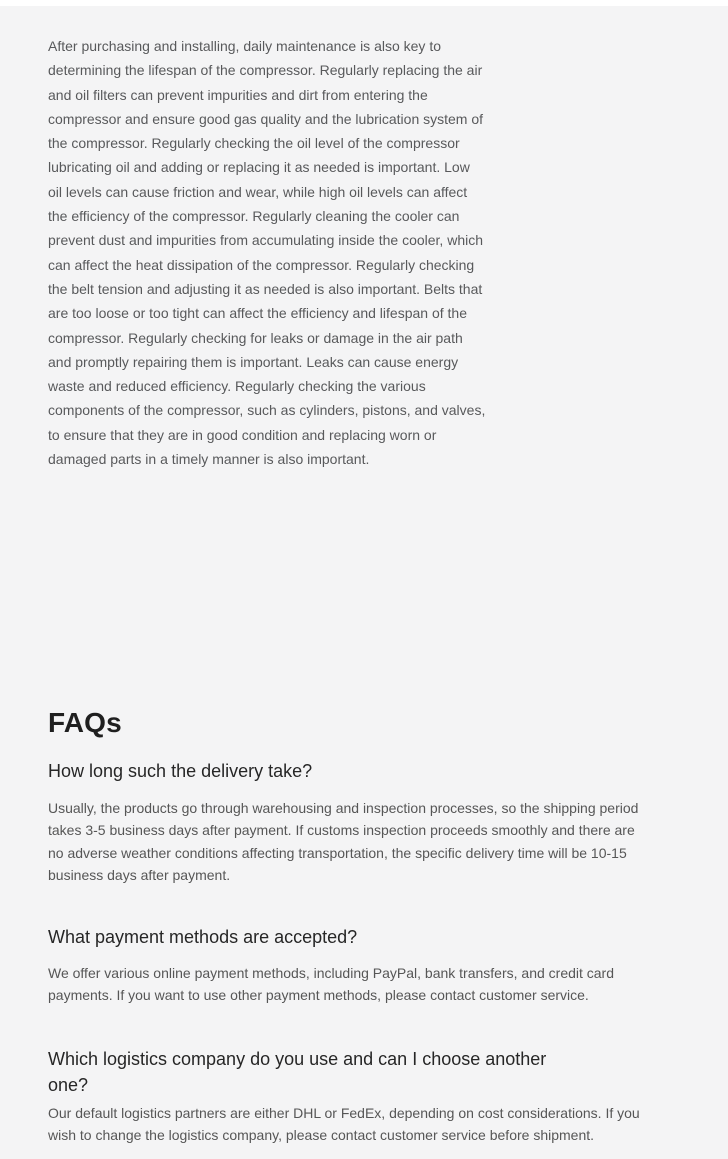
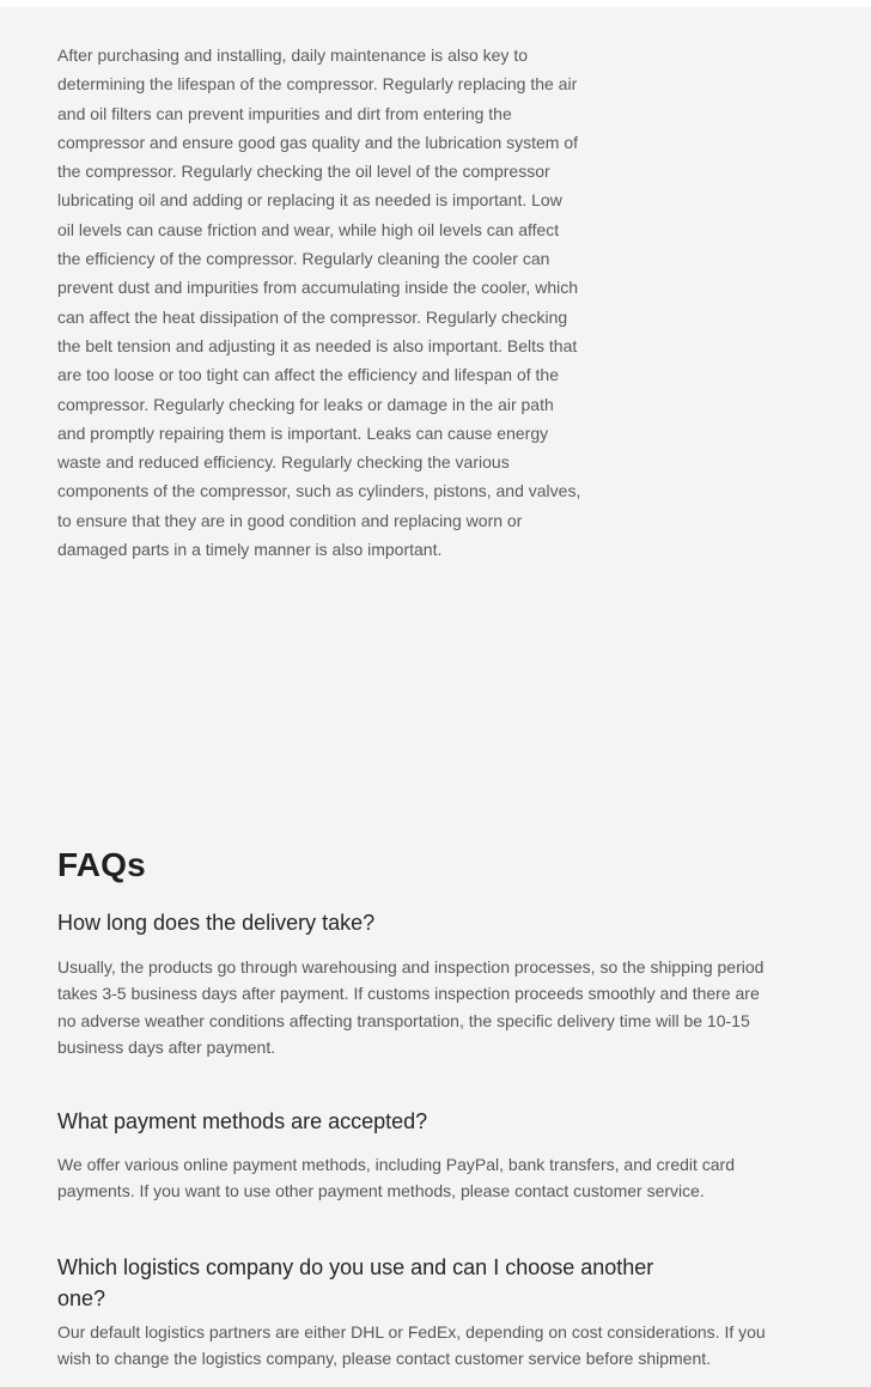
  After purchasing and installing, daily maintenance is also key to determining the lifespan of the compressor. Regularly replacing the air and oil filters can prevent impurities and dirt from entering the compressor and ensure good gas quality and the lubrication system of the compressor. Regularly checking the oil level of the compressor lubricating oil and adding or replacing it as needed is important. Low oil levels can cause friction and wear, while high oil levels can affect the efficiency of the compressor. Regularly cleaning the cooler can prevent dust and impurities from accumulating inside the cooler, which can affect the heat dissipation of the compressor. Regularly checking the belt tension and adjusting it as needed is also important. Belts that are too loose or too tight can affect the efficiency and lifespan of the compressor. Regularly checking for leaks or damage in the air path and promptly repairing them is important. Leaks can cause energy waste and reduced efficiency. Regularly checking the various components of the compressor, such as cylinders, pistons, and valves, to ensure that they are in good condition and replacing worn or damaged parts in a timely manner is also important.
  FAQs
- How long such the delivery take?
+ How long does the delivery take?
  Usually, the products go through warehousing and inspection processes, so the shipping period takes 3-5 business days after payment. If customs inspection proceeds smoothly and there are no adverse weather conditions affecting transportation, the specific delivery time will be 10-15 business days after payment.
  What payment methods are accepted?
  We offer various online payment methods, including PayPal, bank transfers, and credit card payments. If you want to use other payment methods, please contact customer service.
  Which logistics company do you use and can I choose another one?
  Our default logistics partners are either DHL or FedEx, depending on cost considerations. If you wish to change the logistics company, please contact customer service before shipment.
